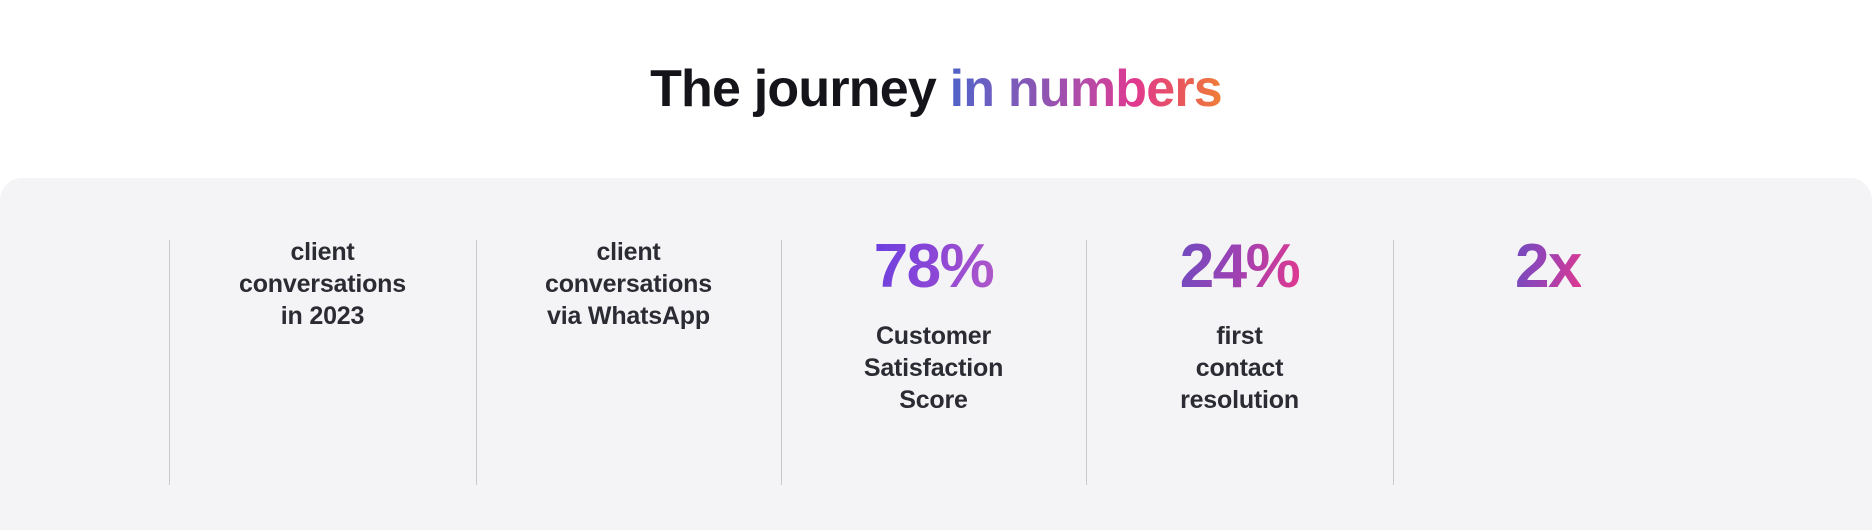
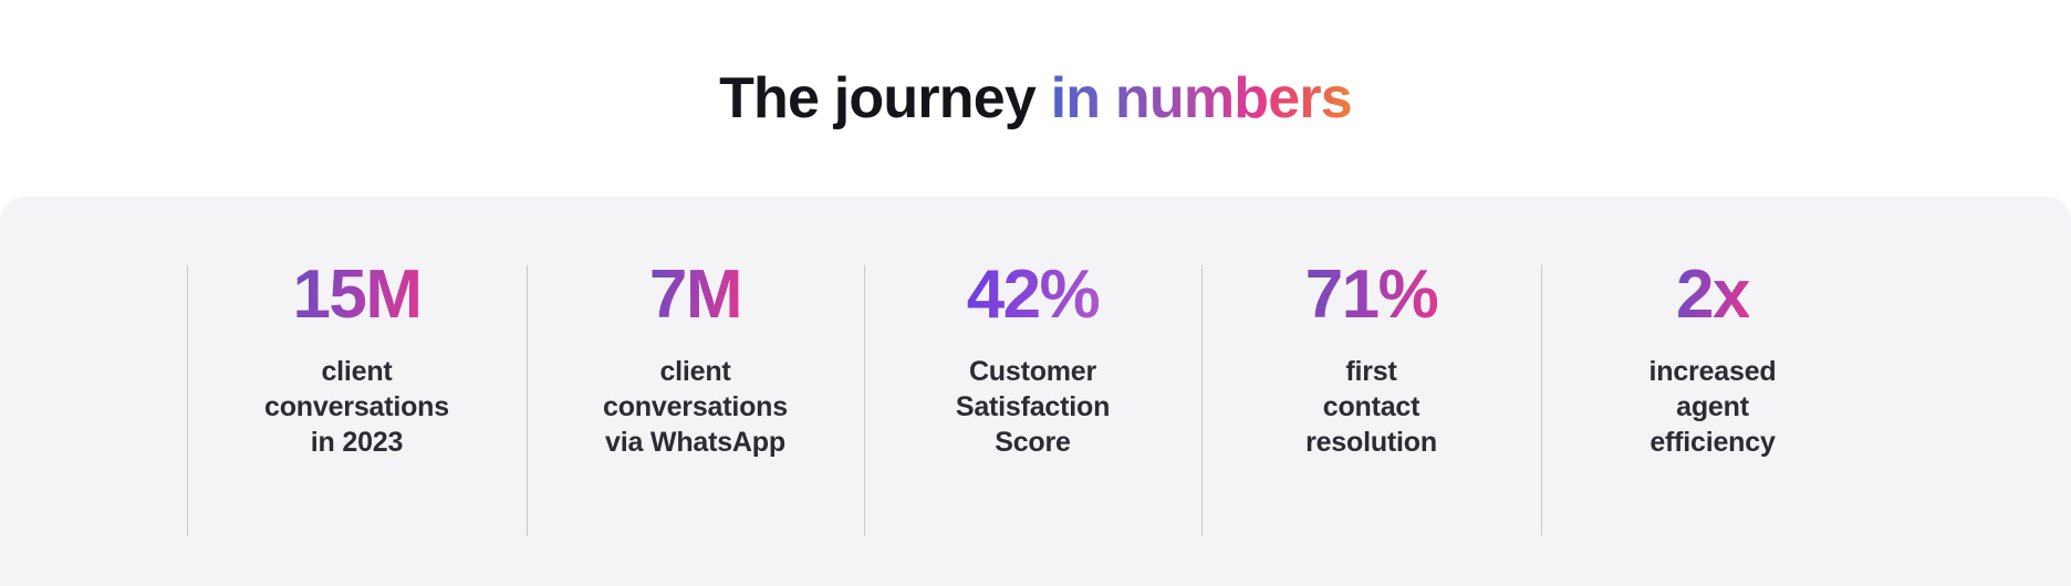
  The journey in numbers
+ 15M
  client
  conversations
  in 2023
+ 7M
  client
  conversations
  via WhatsApp
- 78%
+ 42%
  Customer
  Satisfaction
  Score
- 24%
+ 71%
  first
  contact
  resolution
  2x
+ increased
+ agent
+ efficiency
